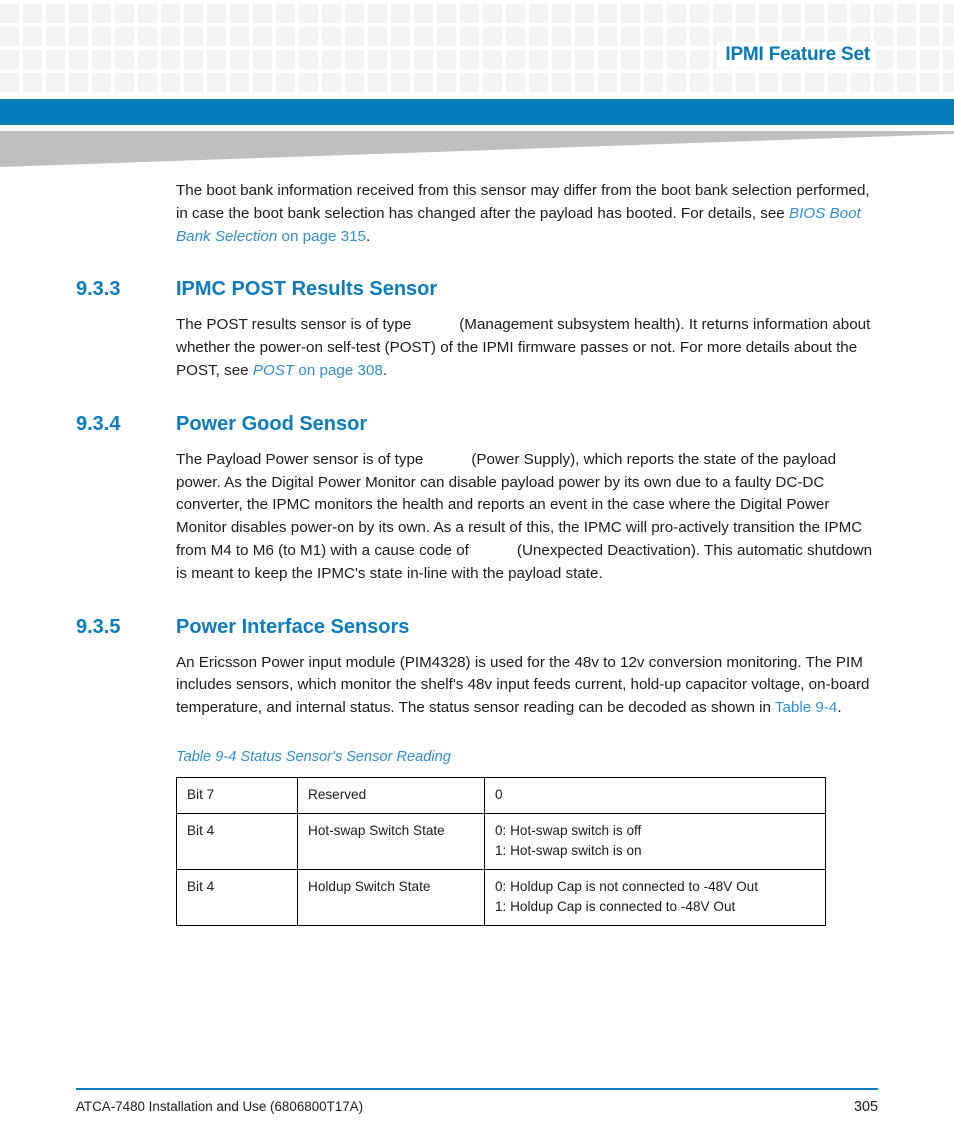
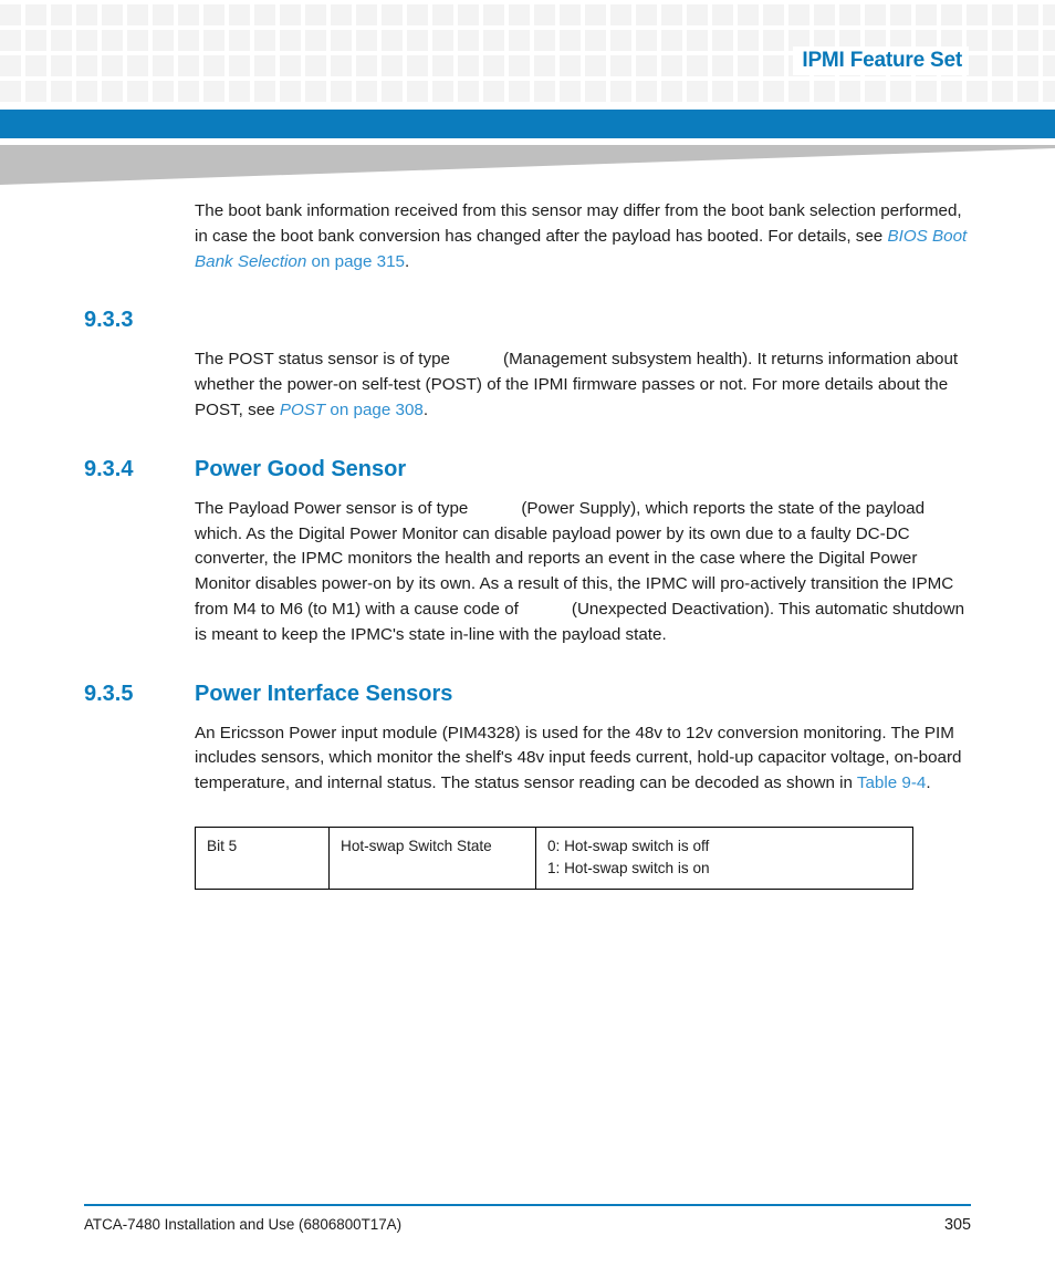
  IPMI Feature Set
- The boot bank information received from this sensor may differ from the boot bank selection performed, in case the boot bank selection has changed after the payload has booted. For details, see BIOS Boot Bank Selection on page 315.
+ The boot bank information received from this sensor may differ from the boot bank selection performed, in case the boot bank conversion has changed after the payload has booted. For details, see BIOS Boot Bank Selection on page 315.
  9.3.3
- IPMC POST Results Sensor
- The POST results sensor is of type (Management subsystem health). It returns information about whether the power-on self-test (POST) of the IPMI firmware passes or not. For more details about the POST, see POST on page 308.
+ The POST status sensor is of type (Management subsystem health). It returns information about whether the power-on self-test (POST) of the IPMI firmware passes or not. For more details about the POST, see POST on page 308.
  9.3.4
  Power Good Sensor
- The Payload Power sensor is of type (Power Supply), which reports the state of the payload power. As the Digital Power Monitor can disable payload power by its own due to a faulty DC-DC converter, the IPMC monitors the health and reports an event in the case where the Digital Power Monitor disables power-on by its own. As a result of this, the IPMC will pro-actively transition the IPMC from M4 to M6 (to M1) with a cause code of (Unexpected Deactivation). This automatic shutdown is meant to keep the IPMC's state in-line with the payload state.
+ The Payload Power sensor is of type (Power Supply), which reports the state of the payload which. As the Digital Power Monitor can disable payload power by its own due to a faulty DC-DC converter, the IPMC monitors the health and reports an event in the case where the Digital Power Monitor disables power-on by its own. As a result of this, the IPMC will pro-actively transition the IPMC from M4 to M6 (to M1) with a cause code of (Unexpected Deactivation). This automatic shutdown is meant to keep the IPMC's state in-line with the payload state.
  9.3.5
  Power Interface Sensors
  An Ericsson Power input module (PIM4328) is used for the 48v to 12v conversion monitoring. The PIM includes sensors, which monitor the shelf's 48v input feeds current, hold-up capacitor voltage, on-board temperature, and internal status. The status sensor reading can be decoded as shown in Table 9-4.
- Table 9-4 Status Sensor's Sensor Reading
- Bit 7	Reserved	0
- Bit 4	Hot-swap Switch State	0: Hot-swap switch is off 1: Hot-swap switch is on
+ Bit 5	Hot-swap Switch State	0: Hot-swap switch is off 1: Hot-swap switch is on
- Bit 4	Holdup Switch State	0: Holdup Cap is not connected to -48V Out 1: Holdup Cap is connected to -48V Out
  ATCA-7480 Installation and Use (6806800T17A)
  305
